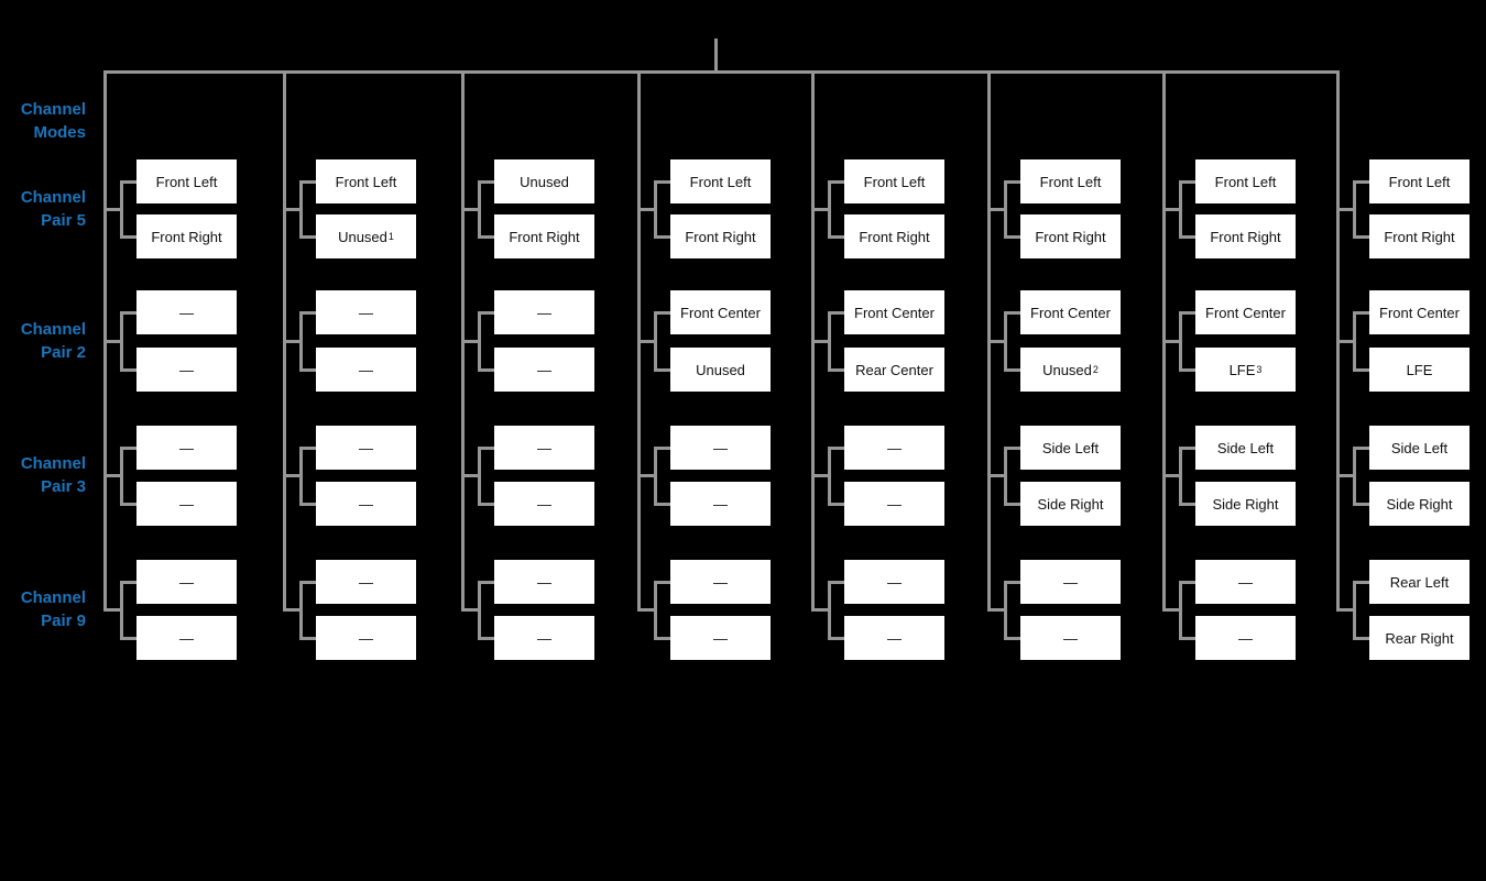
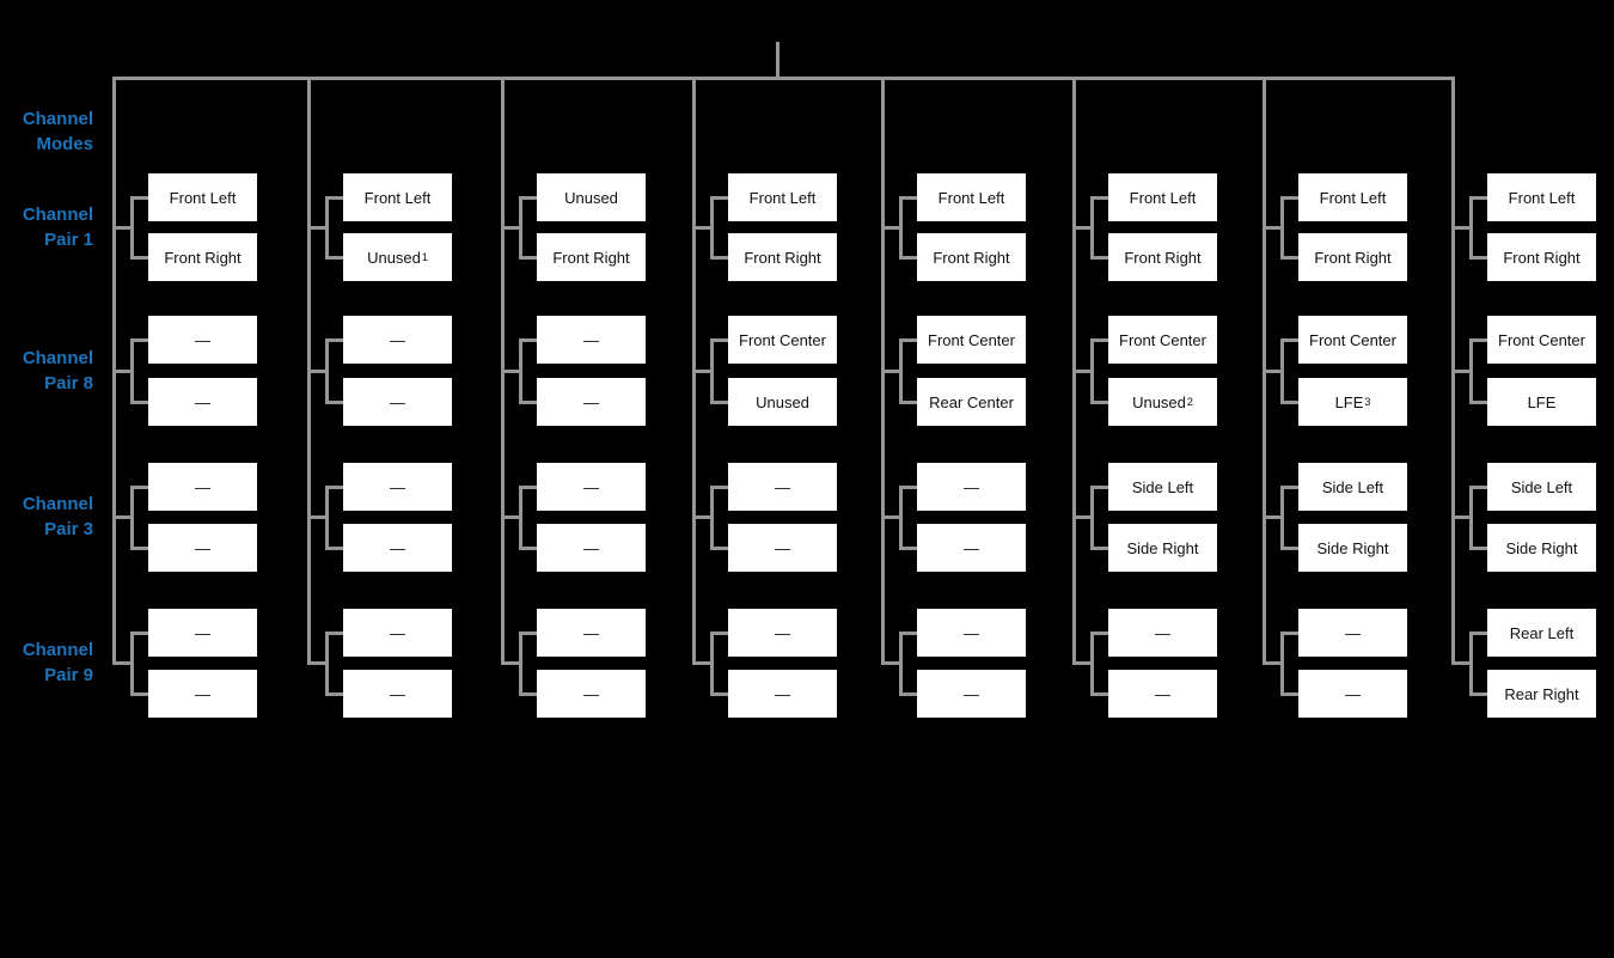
  Channel
  Modes
  Channel
- Pair 5
+ Pair 1
  Channel
- Pair 2
+ Pair 8
  Channel
  Pair 3
  Channel
  Pair 9
  Front Left
  Front Right
  —
  —
  —
  —
  —
  —
  Front Left
  Unused
  1
  —
  —
  —
  —
  —
  —
  Unused
  Front Right
  —
  —
  —
  —
  —
  —
  Front Left
  Front Right
  Front Center
  Unused
  —
  —
  —
  —
  Front Left
  Front Right
  Front Center
  Rear Center
  —
  —
  —
  —
  Front Left
  Front Right
  Front Center
  Unused
  2
  Side Left
  Side Right
  —
  —
  Front Left
  Front Right
  Front Center
  LFE
  3
  Side Left
  Side Right
  —
  —
  Front Left
  Front Right
  Front Center
  LFE
  Side Left
  Side Right
  Rear Left
  Rear Right
